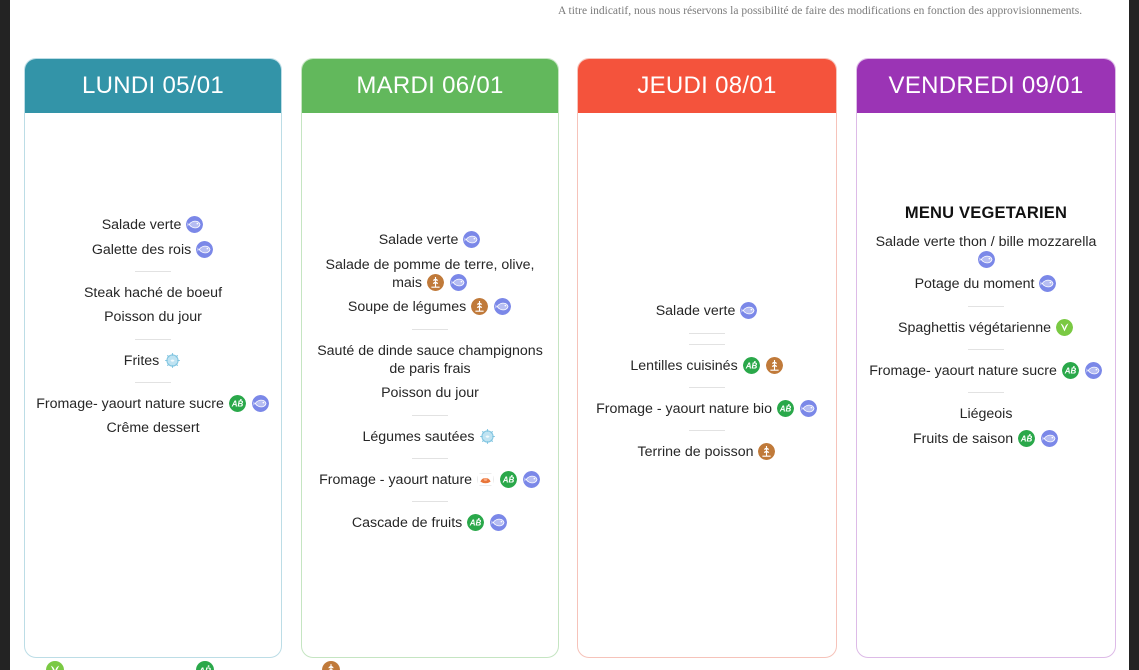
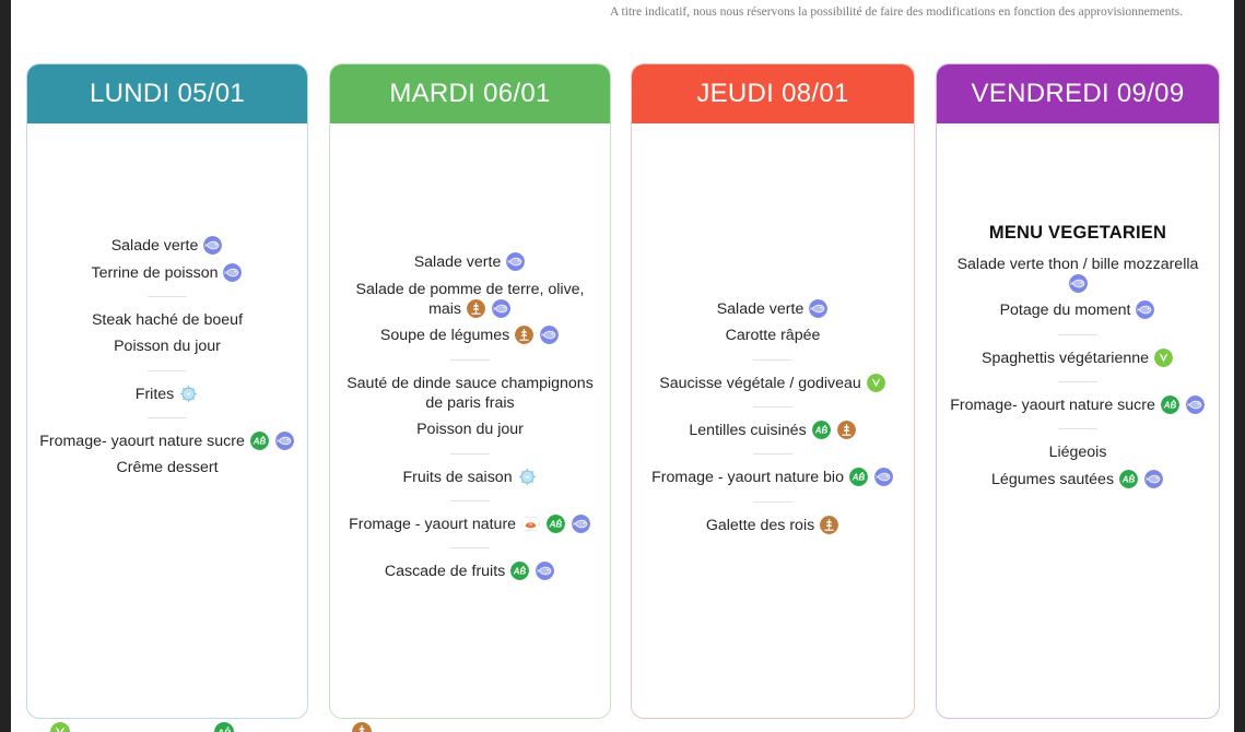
  A titre indicatif, nous nous réservons la possibilité de faire des modifications en fonction des approvisionnements.
  LUNDI 05/01
  Salade verte
- Galette des rois
+ Terrine de poisson
  Steak haché de boeuf
  Poisson du jour
  Frites
  Fromage- yaourt nature sucre
  AB
  Crême dessert
  MARDI 06/01
  Salade verte
  Salade de pomme de terre, olive, mais
  Soupe de légumes
  Sauté de dinde sauce champignons de paris frais
  Poisson du jour
- Légumes sautées
+ Fruits de saison
  Fromage - yaourt nature
  AB
  Cascade de fruits
  AB
  JEUDI 08/01
  Salade verte
+ Carotte râpée
+ Saucisse végétale / godiveau
  Lentilles cuisinés
  AB
  Fromage - yaourt nature bio
  AB
- Terrine de poisson
+ Galette des rois
- VENDREDI 09/01
+ VENDREDI 09/09
  MENU VEGETARIEN
  Salade verte thon / bille mozzarella
  Potage du moment
  Spaghettis végétarienne
  Fromage- yaourt nature sucre
  AB
  Liégeois
- Fruits de saison
+ Légumes sautées
  AB
